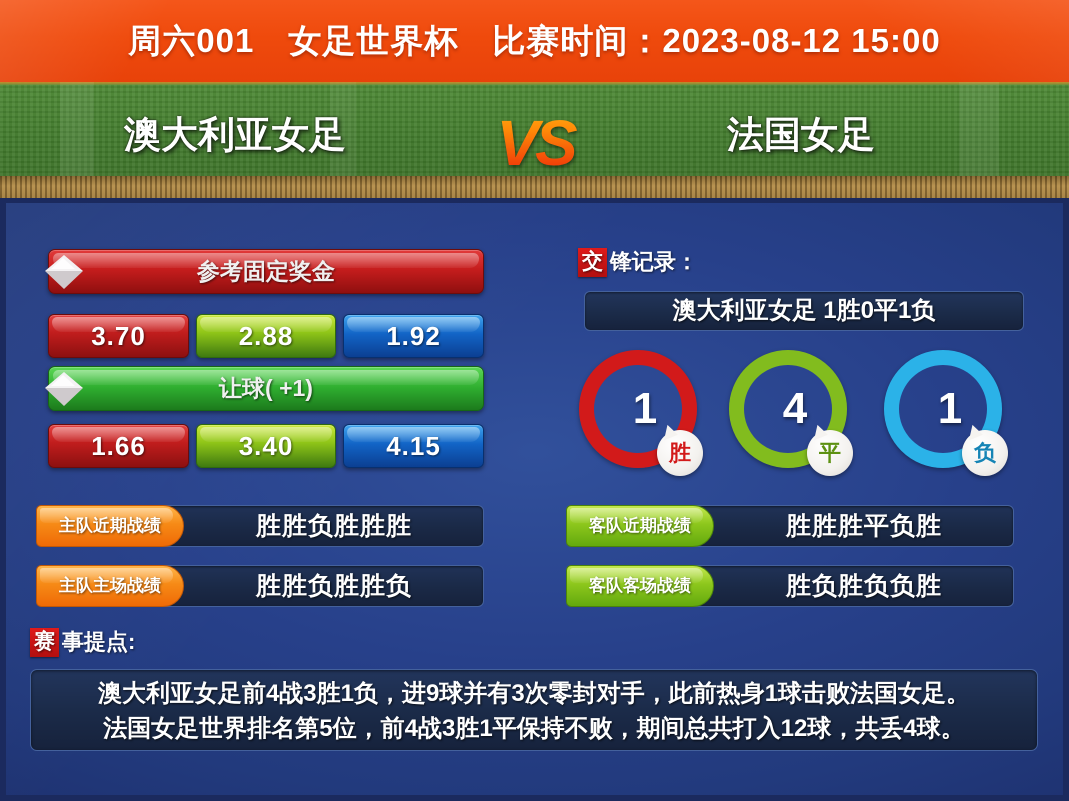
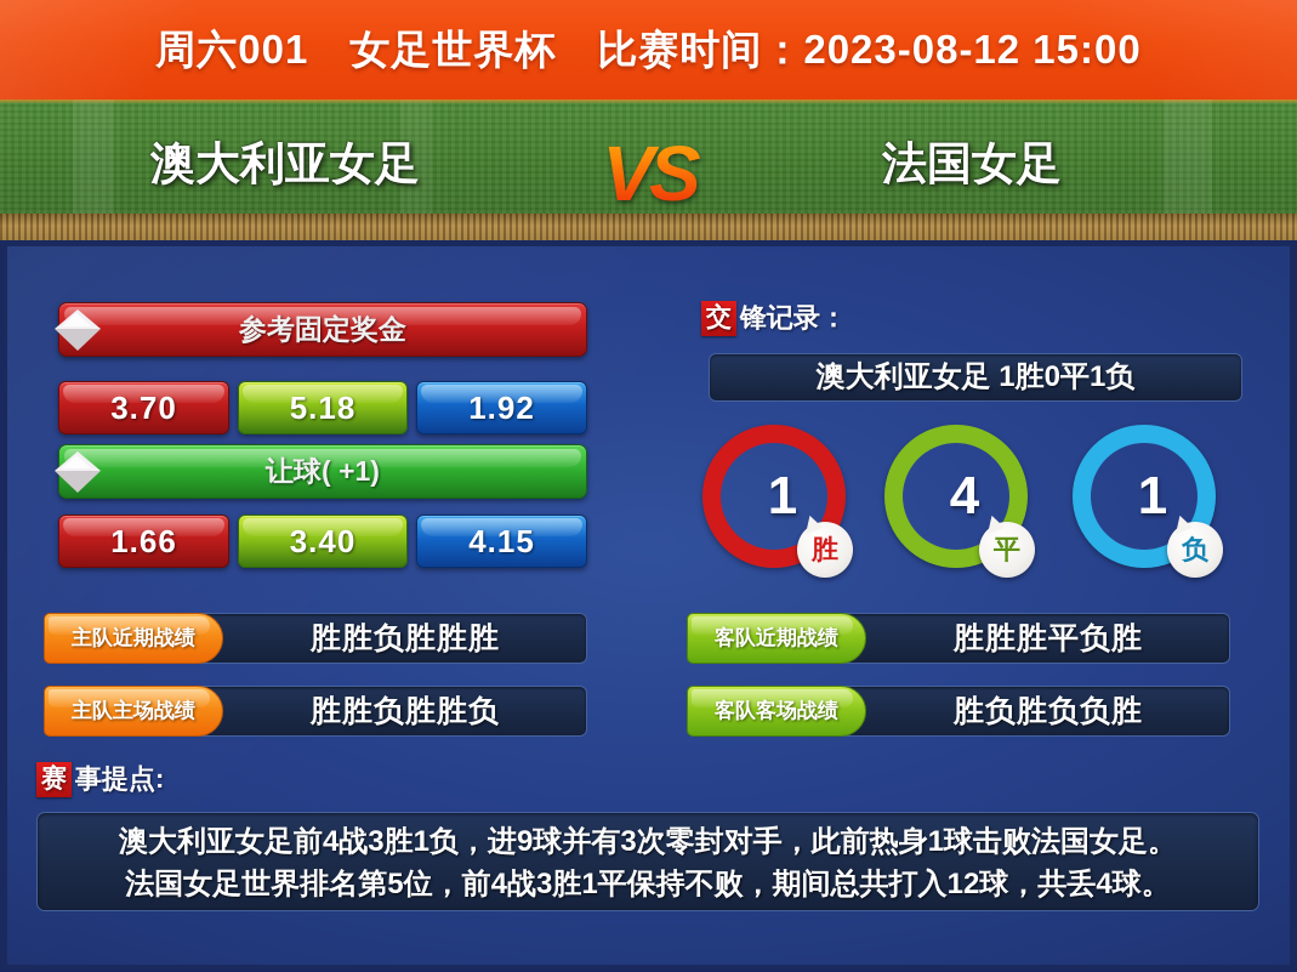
  周六001 女足世界杯 比赛时间：2023-08-12 15:00
  澳大利亚女足
  VS
  法国女足
  参考固定奖金
  3.70
- 2.88
+ 5.18
  1.92
  让球( +1)
  1.66
  3.40
  4.15
  胜胜负胜胜胜
  主队近期战绩
  胜胜负胜胜负
  主队主场战绩
  交
  锋记录：
  澳大利亚女足 1胜0平1负
  1
  胜
  4
  平
  1
  负
  胜胜胜平负胜
  客队近期战绩
  胜负胜负负胜
  客队客场战绩
  赛
  事提点:
  澳大利亚女足前4战3胜1负，进9球并有3次零封对手，此前热身1球击败法国女足。
  法国女足世界排名第5位，前4战3胜1平保持不败，期间总共打入12球，共丢4球。
